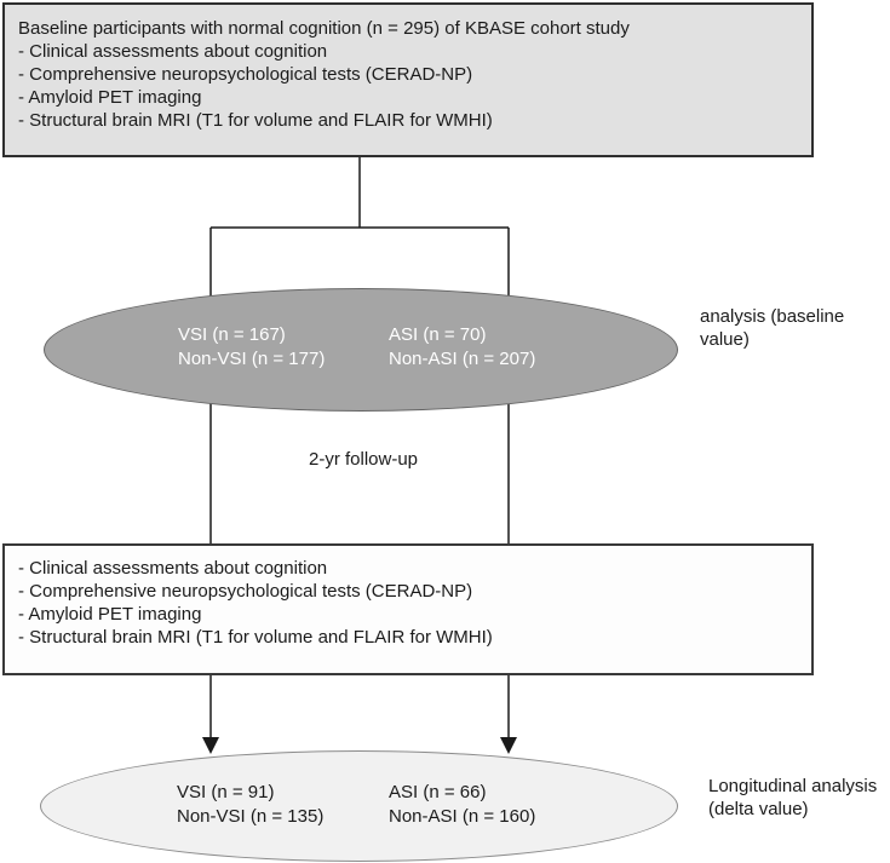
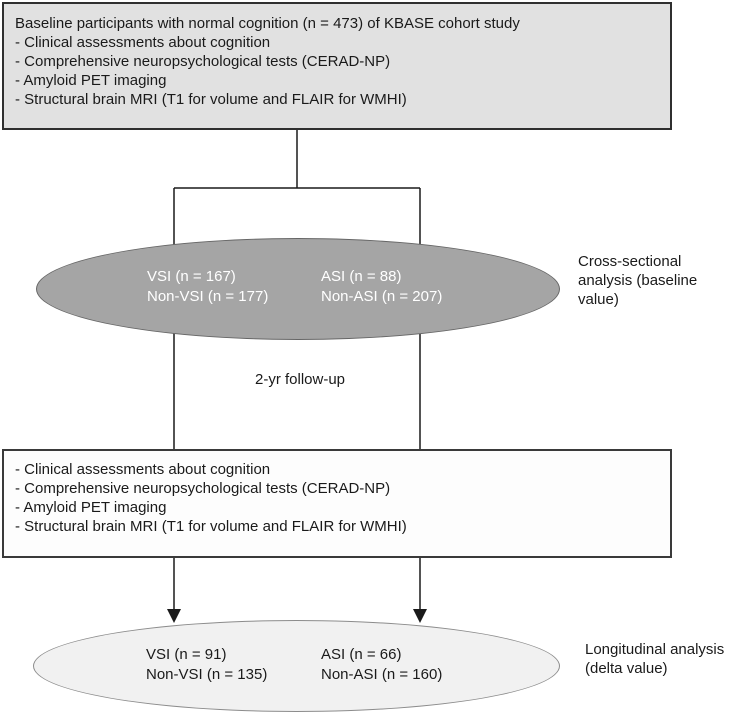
- Baseline participants with normal cognition (n = 295) of KBASE cohort study
+ Baseline participants with normal cognition (n = 473) of KBASE cohort study
  - Clinical assessments about cognition
  - Comprehensive neuropsychological tests (CERAD-NP)
  - Amyloid PET imaging
  - Structural brain MRI (T1 for volume and FLAIR for WMHI)
  VSI (n = 167)
  Non-VSI (n = 177)
- ASI (n = 70)
+ ASI (n = 88)
  Non-ASI (n = 207)
+ Cross-sectional
  analysis (baseline
  value)
  2-yr follow-up
  - Clinical assessments about cognition
  - Comprehensive neuropsychological tests (CERAD-NP)
  - Amyloid PET imaging
  - Structural brain MRI (T1 for volume and FLAIR for WMHI)
  VSI (n = 91)
  Non-VSI (n = 135)
  ASI (n = 66)
  Non-ASI (n = 160)
  Longitudinal analysis
  (delta value)
